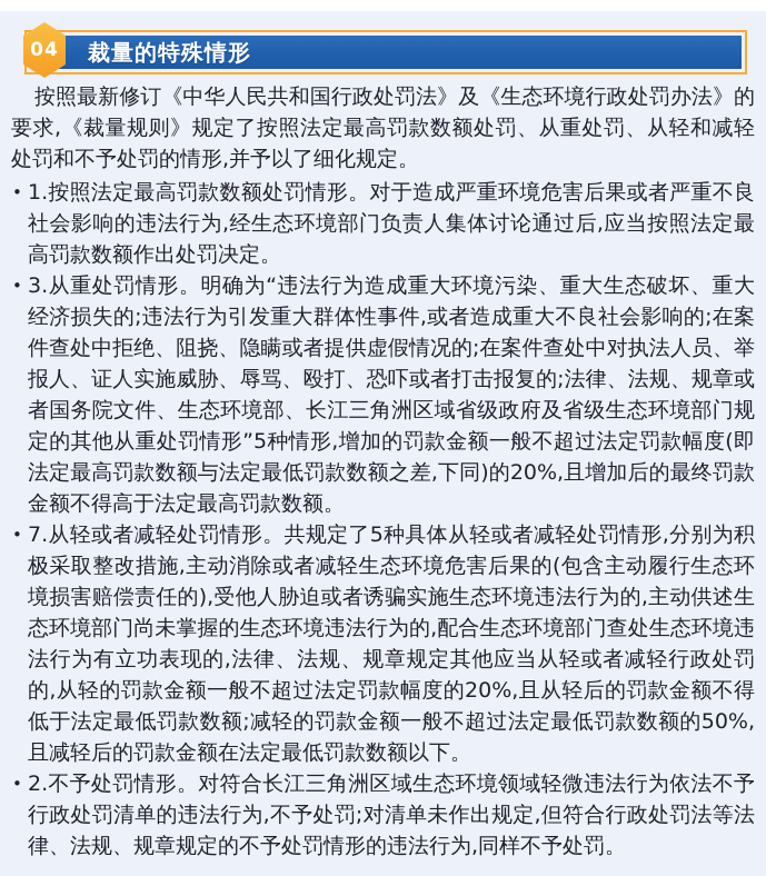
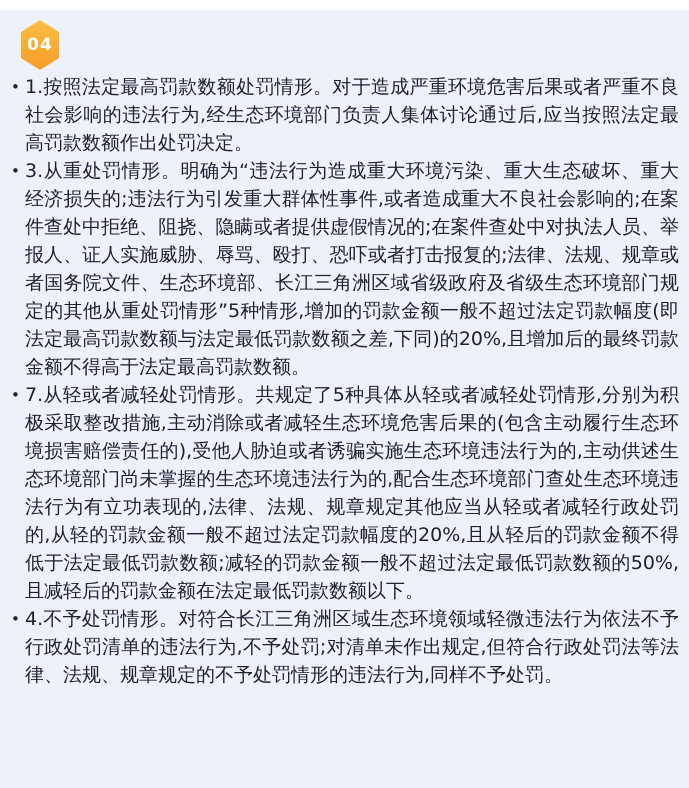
  04
- 裁量的特殊情形
- 按照最新修订《中华人民共和国行政处罚法》及《生态环境行政处罚办法》的要求,《裁量规则》规定了按照法定最高罚款数额处罚、从重处罚、从轻和减轻处罚和不予处罚的情形,并予以了细化规定。
  •
  1.按照法定最高罚款数额处罚情形。对于造成严重环境危害后果或者严重不良社会影响的违法行为,经生态环境部门负责人集体讨论通过后,应当按照法定最高罚款数额作出处罚决定。
  •
  3.从重处罚情形。明确为“违法行为造成重大环境污染、重大生态破坏、重大经济损失的;违法行为引发重大群体性事件,或者造成重大不良社会影响的;在案件查处中拒绝、阻挠、隐瞒或者提供虚假情况的;在案件查处中对执法人员、举报人、证人实施威胁、辱骂、殴打、恐吓或者打击报复的;法律、法规、规章或者国务院文件、生态环境部、长江三角洲区域省级政府及省级生态环境部门规定的其他从重处罚情形”5种情形,增加的罚款金额一般不超过法定罚款幅度(即法定最高罚款数额与法定最低罚款数额之差,下同)的20%,且增加后的最终罚款金额不得高于法定最高罚款数额。
  •
  7.从轻或者减轻处罚情形。共规定了5种具体从轻或者减轻处罚情形,分别为积极采取整改措施,主动消除或者减轻生态环境危害后果的(包含主动履行生态环境损害赔偿责任的),受他人胁迫或者诱骗实施生态环境违法行为的,主动供述生态环境部门尚未掌握的生态环境违法行为的,配合生态环境部门查处生态环境违法行为有立功表现的,法律、法规、规章规定其他应当从轻或者减轻行政处罚的,从轻的罚款金额一般不超过法定罚款幅度的20%,且从轻后的罚款金额不得低于法定最低罚款数额;减轻的罚款金额一般不超过法定最低罚款数额的50%,且减轻后的罚款金额在法定最低罚款数额以下。
  •
- 2.不予处罚情形。对符合长江三角洲区域生态环境领域轻微违法行为依法不予行政处罚清单的违法行为,不予处罚;对清单未作出规定,但符合行政处罚法等法律、法规、规章规定的不予处罚情形的违法行为,同样不予处罚。
+ 4.不予处罚情形。对符合长江三角洲区域生态环境领域轻微违法行为依法不予行政处罚清单的违法行为,不予处罚;对清单未作出规定,但符合行政处罚法等法律、法规、规章规定的不予处罚情形的违法行为,同样不予处罚。
